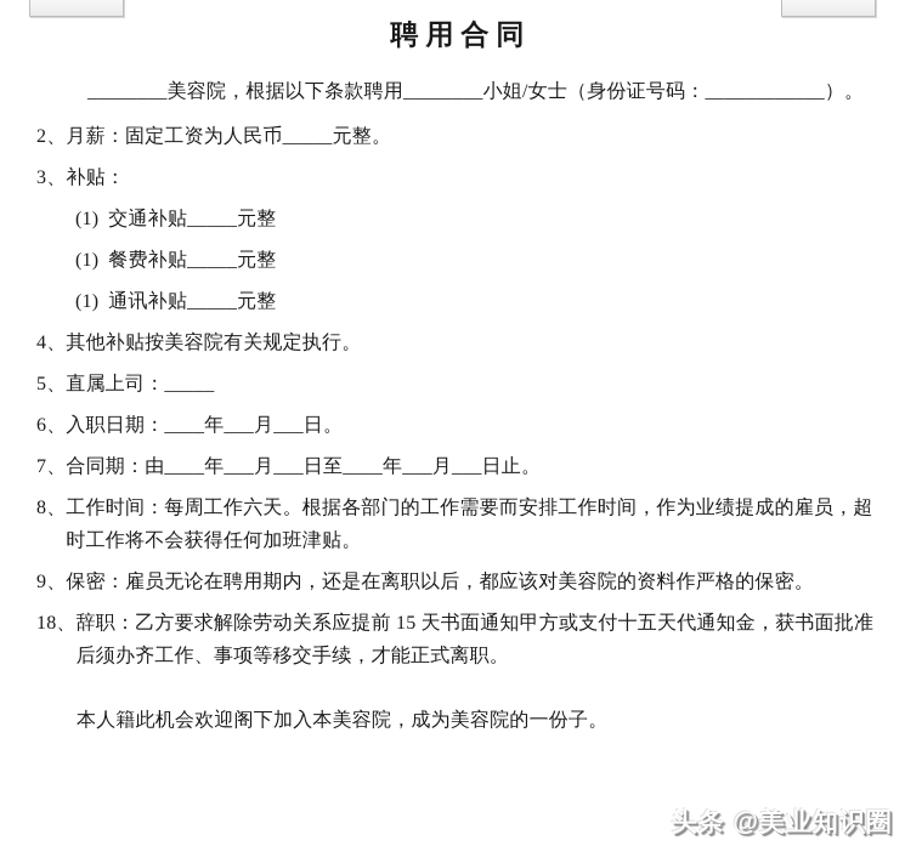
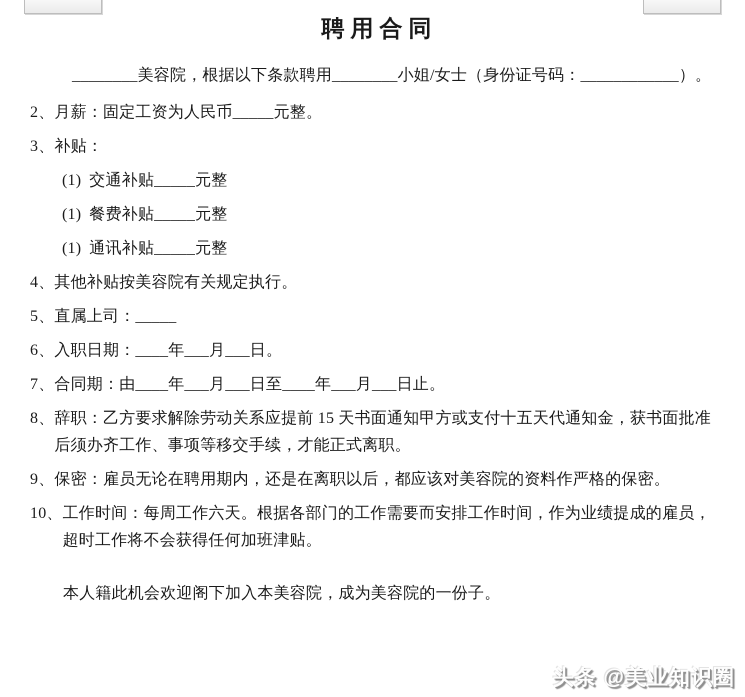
  聘用合同
  ________美容院，根据以下条款聘用________小姐/女士（身份证号码：____________）。
  2、
  月薪：固定工资为人民币_____元整。
  3、
  补贴：
  (1)
  交通补贴_____元整
  (1)
  餐费补贴_____元整
  (1)
  通讯补贴_____元整
  4、
  其他补贴按美容院有关规定执行。
  5、
  直属上司：_____
  6、
  入职日期：____年___月___日。
  7、
  合同期：由____年___月___日至____年___月___日止。
  8、
- 工作时间：每周工作六天。根据各部门的工作需要而安排工作时间，作为业绩提成的雇员，超时工作将不会获得任何加班津贴。
+ 辞职：乙方要求解除劳动关系应提前 15 天书面通知甲方或支付十五天代通知金，获书面批准后须办齐工作、事项等移交手续，才能正式离职。
  9、
  保密：雇员无论在聘用期内，还是在离职以后，都应该对美容院的资料作严格的保密。
- 18、
+ 10、
- 辞职：乙方要求解除劳动关系应提前 15 天书面通知甲方或支付十五天代通知金，获书面批准后须办齐工作、事项等移交手续，才能正式离职。
+ 工作时间：每周工作六天。根据各部门的工作需要而安排工作时间，作为业绩提成的雇员，超时工作将不会获得任何加班津贴。
  本人籍此机会欢迎阁下加入本美容院，成为美容院的一份子。
  头条 @美业知识圈
